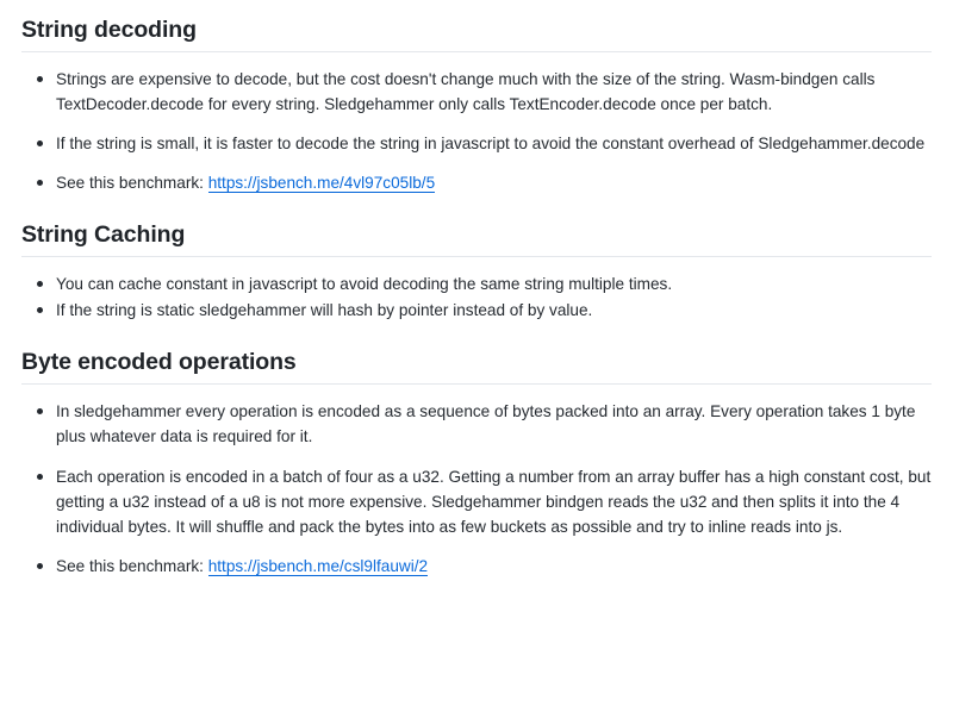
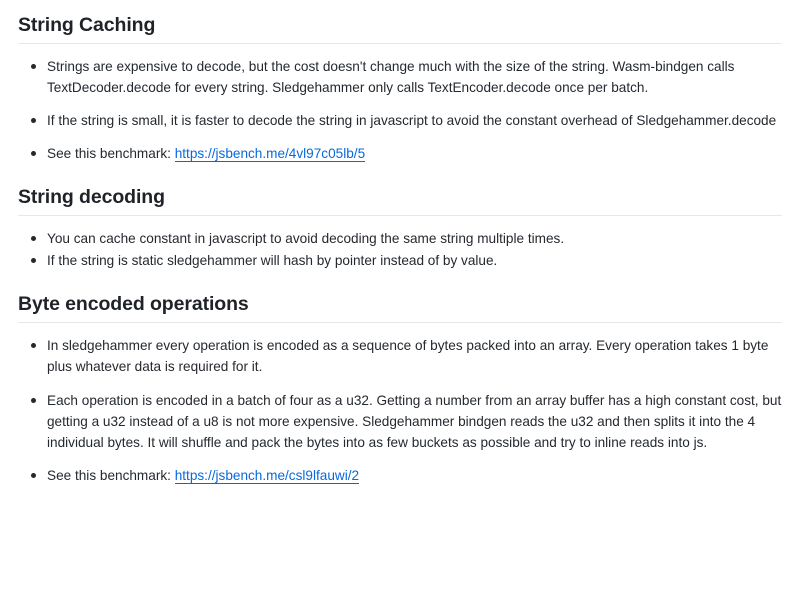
- String decoding
+ String Caching
  Strings are expensive to decode, but the cost doesn't change much with the size of the string. Wasm-bindgen calls TextDecoder.decode for every string. Sledgehammer only calls TextEncoder.decode once per batch.
  If the string is small, it is faster to decode the string in javascript to avoid the constant overhead of Sledgehammer.decode
  See this benchmark: https://jsbench.me/4vl97c05lb/5
- String Caching
+ String decoding
  You can cache constant in javascript to avoid decoding the same string multiple times.
  If the string is static sledgehammer will hash by pointer instead of by value.
  Byte encoded operations
  In sledgehammer every operation is encoded as a sequence of bytes packed into an array. Every operation takes 1 byte plus whatever data is required for it.
  Each operation is encoded in a batch of four as a u32. Getting a number from an array buffer has a high constant cost, but getting a u32 instead of a u8 is not more expensive. Sledgehammer bindgen reads the u32 and then splits it into the 4 individual bytes. It will shuffle and pack the bytes into as few buckets as possible and try to inline reads into js.
  See this benchmark: https://jsbench.me/csl9lfauwi/2
